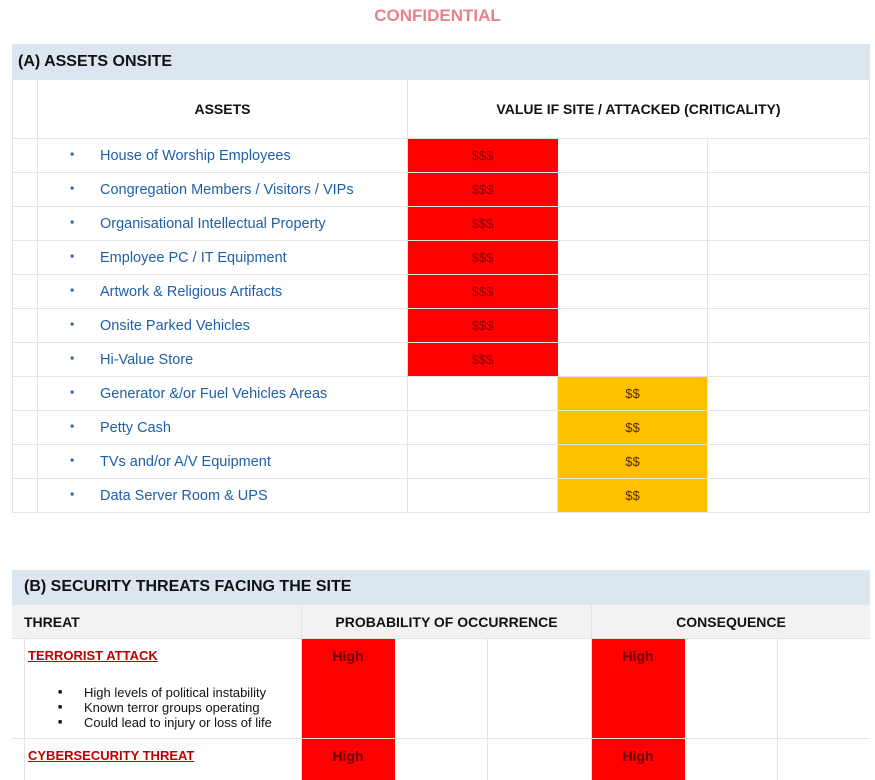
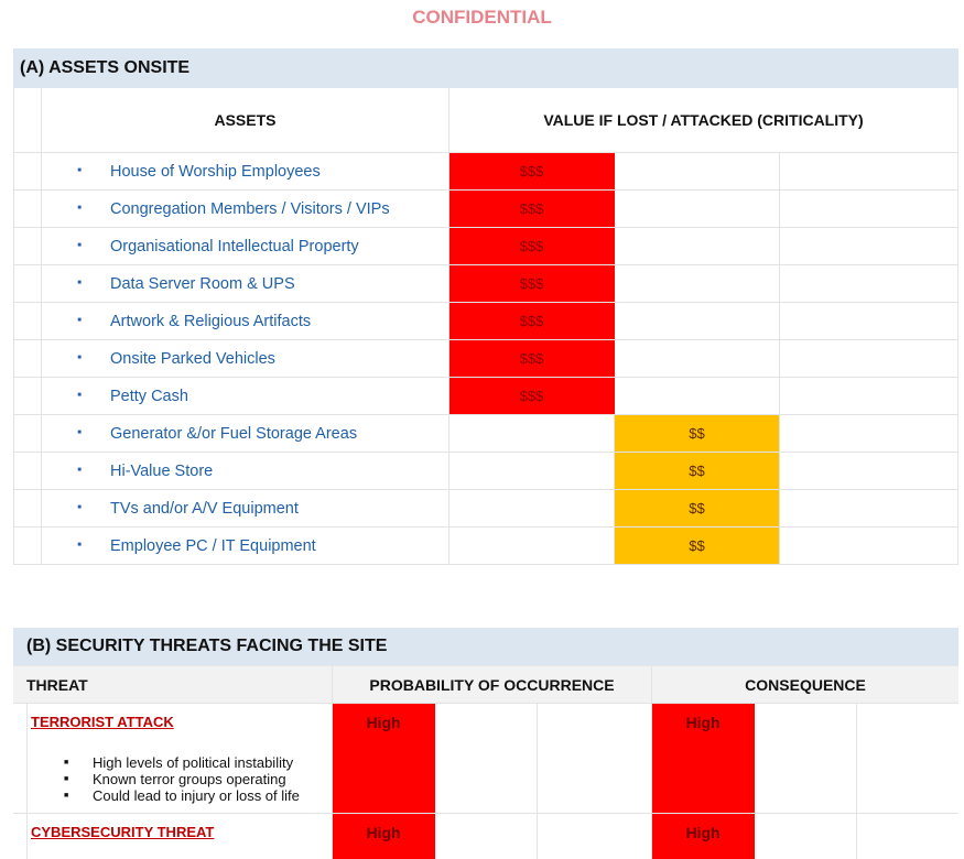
  CONFIDENTIAL
  (A) ASSETS ONSITE
  ASSETS
- VALUE IF SITE / ATTACKED (CRITICALITY)
+ VALUE IF LOST / ATTACKED (CRITICALITY)
  House of Worship Employees
  $$$
  Congregation Members / Visitors / VIPs
  $$$
  Organisational Intellectual Property
  $$$
- Employee PC / IT Equipment
+ Data Server Room & UPS
  $$$
  Artwork & Religious Artifacts
  $$$
  Onsite Parked Vehicles
  $$$
- Hi-Value Store
+ Petty Cash
  $$$
- Generator &/or Fuel Vehicles Areas
+ Generator &/or Fuel Storage Areas
  $$
- Petty Cash
+ Hi-Value Store
  $$
  TVs and/or A/V Equipment
  $$
- Data Server Room & UPS
+ Employee PC / IT Equipment
  $$
  (B) SECURITY THREATS FACING THE SITE
  THREAT
  PROBABILITY OF OCCURRENCE
  CONSEQUENCE
  TERRORIST ATTACK
  High levels of political instability
  Known terror groups operating
  Could lead to injury or loss of life
  High
  High
  CYBERSECURITY THREAT
  High
  High
